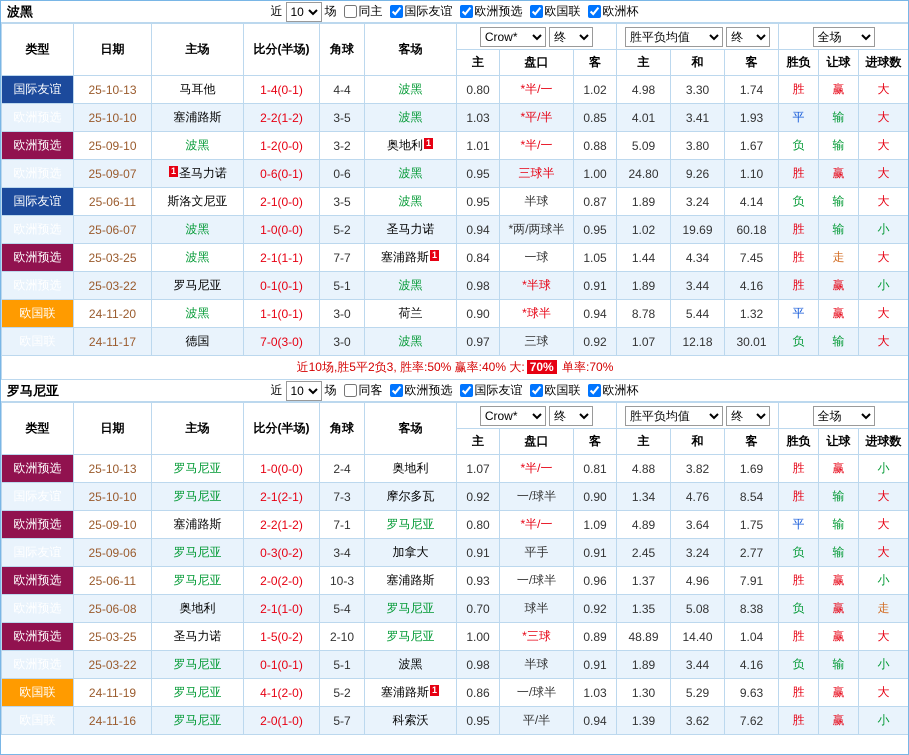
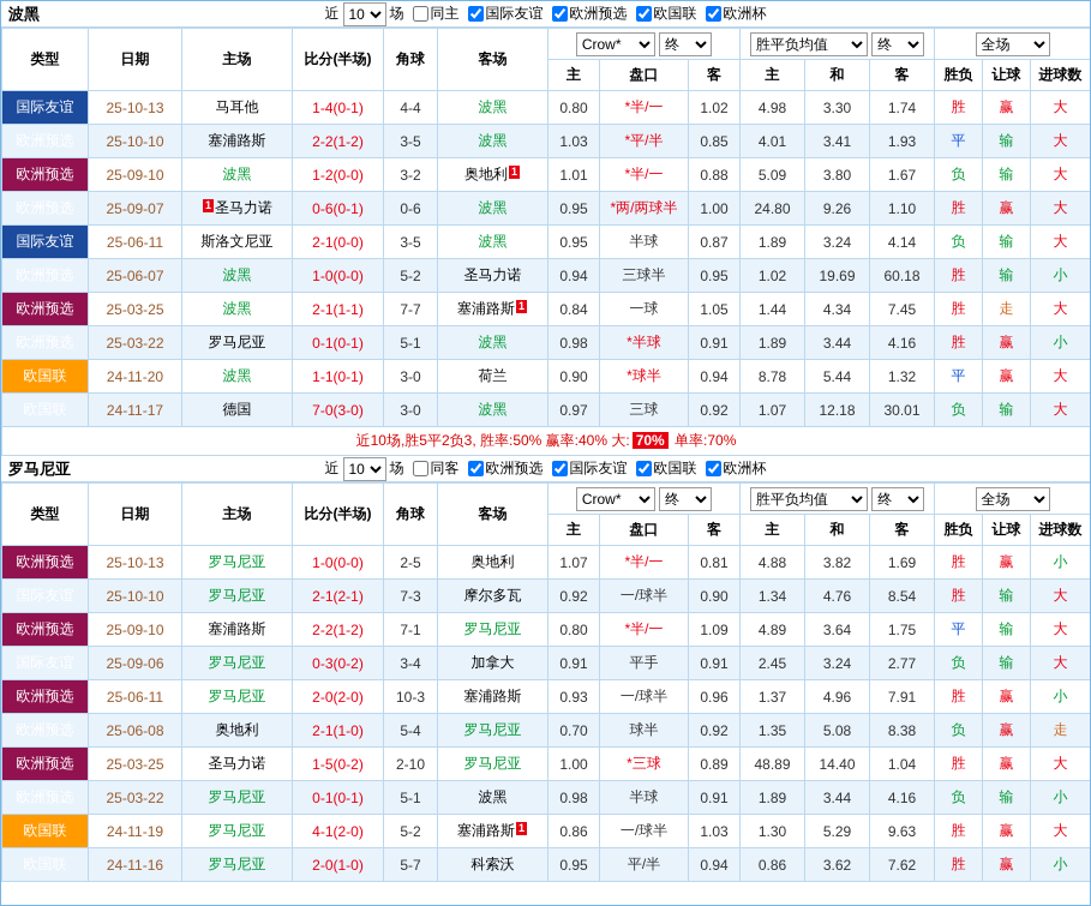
  波黑
  近
  10
  场
  同主
  国际友谊
  欧洲预选
  欧国联
  欧洲杯
  类型	日期	主场	比分(半场)	角球	客场	Crow* 终	胜平负均值 终	全场
  主	盘口	客	主	和	客	胜负	让球	进球数
  国际友谊	25-10-13	马耳他	1-4(0-1)	4-4	波黑	0.80	*半/一	1.02	4.98	3.30	1.74	胜	赢	大
  	25-10-10	塞浦路斯	2-2(1-2)	3-5	波黑	1.03	*平/半	0.85	4.01	3.41	1.93	平	输	大
  欧洲预选	25-09-10	波黑	1-2(0-0)	3-2	奥地利 1	1.01	*半/一	0.88	5.09	3.80	1.67	负	输	大
- 	25-09-07	1 圣马力诺	0-6(0-1)	0-6	波黑	0.95	三球半	1.00	24.80	9.26	1.10	胜	赢	大
+ 	25-09-07	1 圣马力诺	0-6(0-1)	0-6	波黑	0.95	*两/两球半	1.00	24.80	9.26	1.10	胜	赢	大
  国际友谊	25-06-11	斯洛文尼亚	2-1(0-0)	3-5	波黑	0.95	半球	0.87	1.89	3.24	4.14	负	输	大
- 	25-06-07	波黑	1-0(0-0)	5-2	圣马力诺	0.94	*两/两球半	0.95	1.02	19.69	60.18	胜	输	小
+ 	25-06-07	波黑	1-0(0-0)	5-2	圣马力诺	0.94	三球半	0.95	1.02	19.69	60.18	胜	输	小
  欧洲预选	25-03-25	波黑	2-1(1-1)	7-7	塞浦路斯 1	0.84	一球	1.05	1.44	4.34	7.45	胜	走	大
  	25-03-22	罗马尼亚	0-1(0-1)	5-1	波黑	0.98	*半球	0.91	1.89	3.44	4.16	胜	赢	小
  欧国联	24-11-20	波黑	1-1(0-1)	3-0	荷兰	0.90	*球半	0.94	8.78	5.44	1.32	平	赢	大
  	24-11-17	德国	7-0(3-0)	3-0	波黑	0.97	三球	0.92	1.07	12.18	30.01	负	输	大
  近10场,胜5平2负3, 胜率:50% 赢率:40% 大: 70% 单率:70%
  罗马尼亚
  近
  10
  场
  同客
  欧洲预选
  国际友谊
  欧国联
  欧洲杯
  类型	日期	主场	比分(半场)	角球	客场	Crow* 终	胜平负均值 终	全场
  主	盘口	客	主	和	客	胜负	让球	进球数
- 欧洲预选	25-10-13	罗马尼亚	1-0(0-0)	2-4	奥地利	1.07	*半/一	0.81	4.88	3.82	1.69	胜	赢	小
+ 欧洲预选	25-10-13	罗马尼亚	1-0(0-0)	2-5	奥地利	1.07	*半/一	0.81	4.88	3.82	1.69	胜	赢	小
  	25-10-10	罗马尼亚	2-1(2-1)	7-3	摩尔多瓦	0.92	一/球半	0.90	1.34	4.76	8.54	胜	输	大
  欧洲预选	25-09-10	塞浦路斯	2-2(1-2)	7-1	罗马尼亚	0.80	*半/一	1.09	4.89	3.64	1.75	平	输	大
  	25-09-06	罗马尼亚	0-3(0-2)	3-4	加拿大	0.91	平手	0.91	2.45	3.24	2.77	负	输	大
  欧洲预选	25-06-11	罗马尼亚	2-0(2-0)	10-3	塞浦路斯	0.93	一/球半	0.96	1.37	4.96	7.91	胜	赢	小
  	25-06-08	奥地利	2-1(1-0)	5-4	罗马尼亚	0.70	球半	0.92	1.35	5.08	8.38	负	赢	走
  欧洲预选	25-03-25	圣马力诺	1-5(0-2)	2-10	罗马尼亚	1.00	*三球	0.89	48.89	14.40	1.04	胜	赢	大
  	25-03-22	罗马尼亚	0-1(0-1)	5-1	波黑	0.98	半球	0.91	1.89	3.44	4.16	负	输	小
  欧国联	24-11-19	罗马尼亚	4-1(2-0)	5-2	塞浦路斯 1	0.86	一/球半	1.03	1.30	5.29	9.63	胜	赢	大
- 	24-11-16	罗马尼亚	2-0(1-0)	5-7	科索沃	0.95	平/半	0.94	1.39	3.62	7.62	胜	赢	小
+ 	24-11-16	罗马尼亚	2-0(1-0)	5-7	科索沃	0.95	平/半	0.94	0.86	3.62	7.62	胜	赢	小
